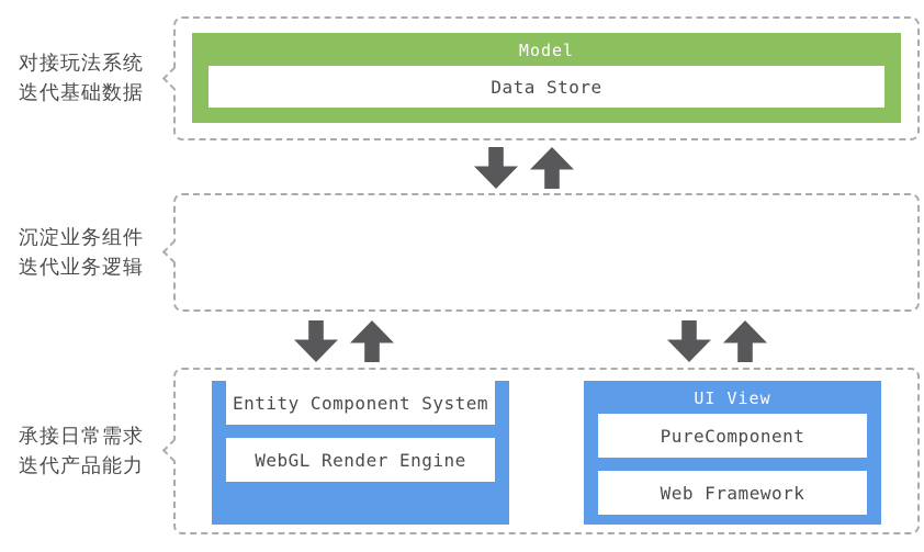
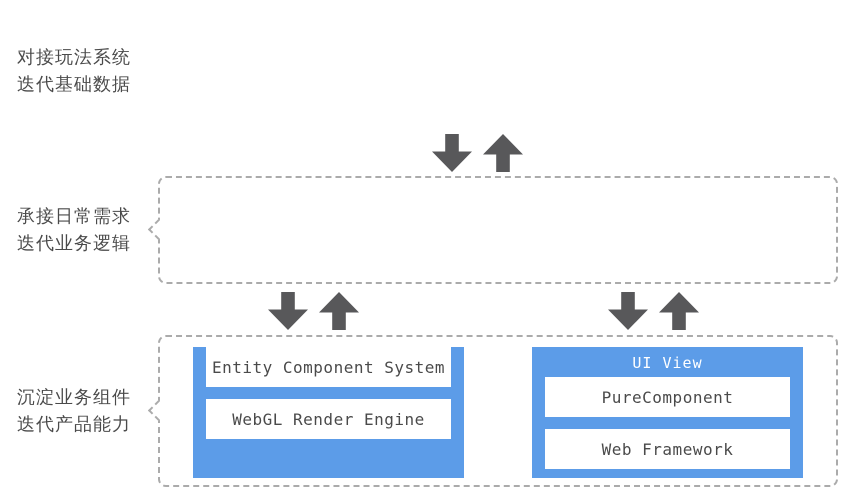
  对接玩法系统
  迭代基础数据
- Model
- Data Store
- 沉淀业务组件
+ 承接日常需求
  迭代业务逻辑
- 承接日常需求
+ 沉淀业务组件
  迭代产品能力
  Entity Component System
  WebGL Render Engine
  UI View
  PureComponent
  Web Framework
